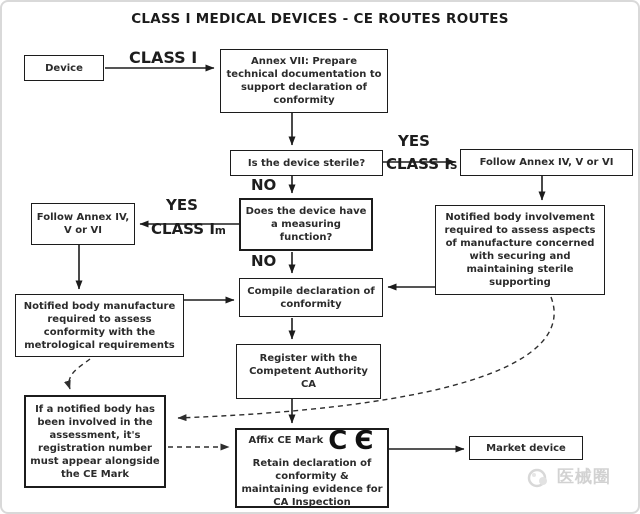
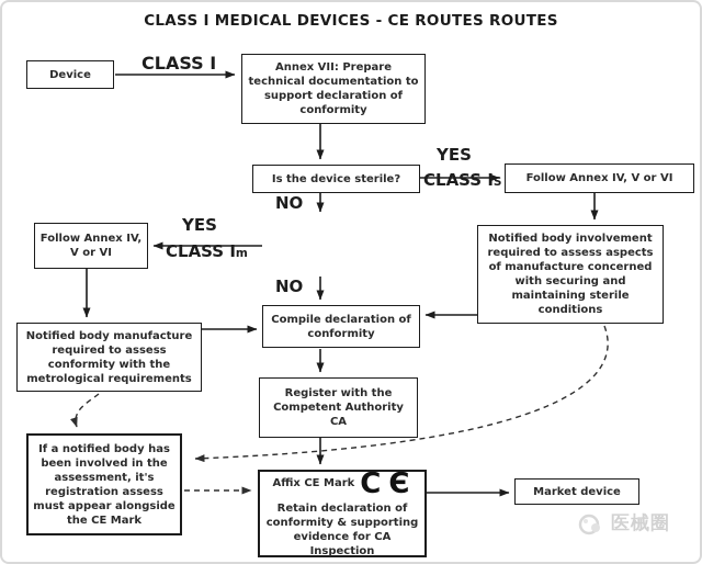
  CLASS I MEDICAL DEVICES - CE ROUTES ROUTES
  Device
  Annex VII: Prepare
  technical documentation to support declaration of conformity
  Is the device sterile?
  Follow Annex IV, V or VI
- Does the device have a measuring function?
  Follow Annex IV, V or VI
- Notified body involvement required to assess aspects of manufacture concerned with securing and maintaining sterile supporting
+ Notified body involvement required to assess aspects of manufacture concerned with securing and maintaining sterile conditions
  Notified body manufacture required to assess conformity with the metrological requirements
  Compile declaration of conformity
  Register with the Competent Authority CA
- If a notified body has been involved in the assessment, it's registration number must appear alongside the CE Mark
+ If a notified body has been involved in the assessment, it's registration assess must appear alongside the CE Mark
  Affix CE Mark
  C
  Є
- Retain declaration of conformity & maintaining evidence for CA Inspection
+ Retain declaration of conformity & supporting evidence for CA Inspection
  Market device
  CLASS I
  YES
  CLASS IS
  NO
  YES
  CLASS Im
  NO
  医械圈
